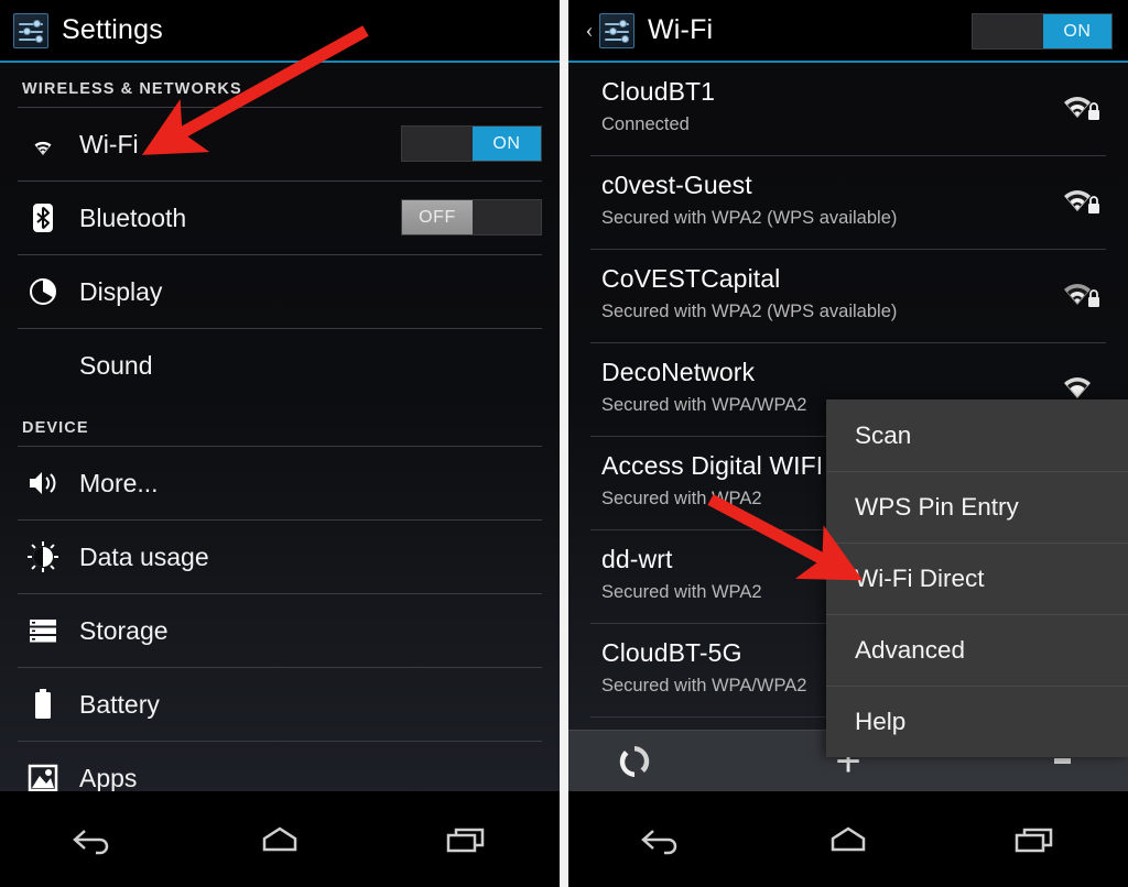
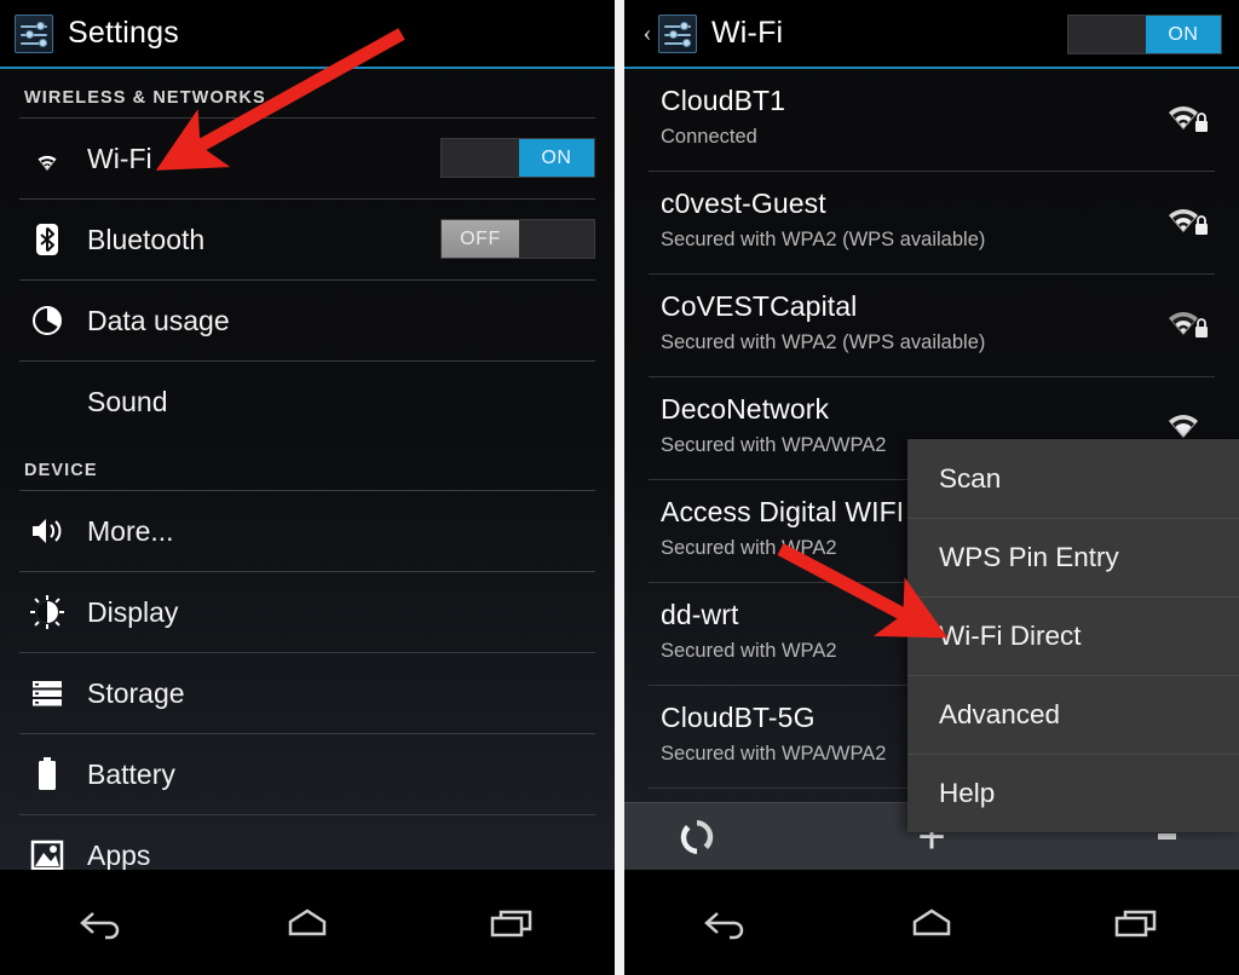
  Settings
  WIRELESS & NETWORKS
  Wi-Fi
  ON
  Bluetooth
  OFF
- Display
+ Data usage
  Sound
  DEVICE
  More...
- Data usage
+ Display
  Storage
  Battery
  Apps
  ‹
  Wi-Fi
  ON
  CloudBT1
  Connected
  c0vest-Guest
  Secured with WPA2 (WPS available)
  CoVESTCapital
  Secured with WPA2 (WPS available)
  DecoNetwork
  Secured with WPA/WPA2
  Access Digital WIFI
  Secured withPA2
  dd-wrt
  Secured with WPA2
  CloudBT-5G
  Secured with WPA/WPA2
  +
  Scan
  WPS Pin Entry
  Wi-Fi Direct
  Advanced
  Help
